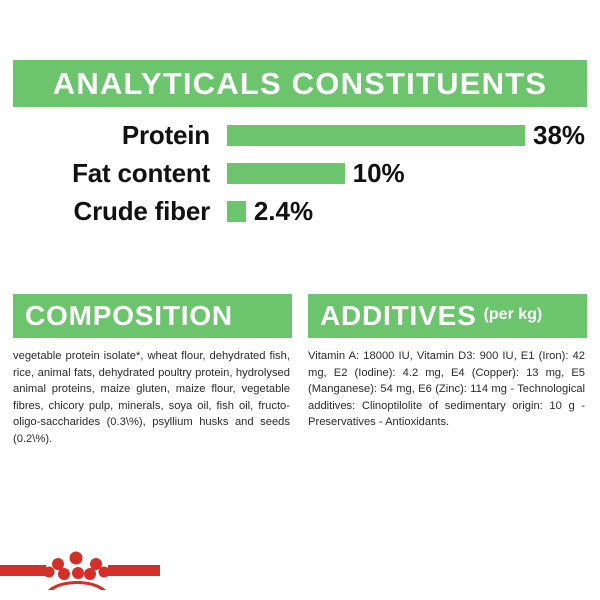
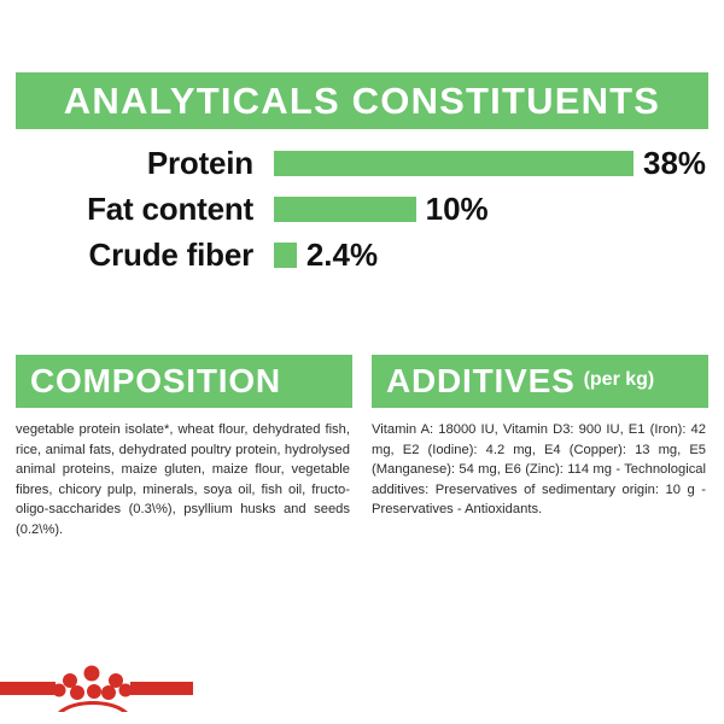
  ANALYTICALS CONSTITUENTS
  Protein
  38%
  Fat content
  10%
  Crude fiber
  2.4%
  COMPOSITION
  vegetable protein isolate*, wheat flour, dehydrated fish, rice, animal fats, dehydrated poultry protein, hydrolysed animal proteins, maize gluten, maize flour, vegetable fibres, chicory pulp, minerals, soya oil, fish oil, fructo-oligo-saccharides (0.3\%), psyllium husks and seeds (0.2\%).
  ADDITIVES
  (per kg)
- Vitamin A: 18000 IU, Vitamin D3: 900 IU, E1 (Iron): 42 mg, E2 (Iodine): 4.2 mg, E4 (Copper): 13 mg, E5 (Manganese): 54 mg, E6 (Zinc): 114 mg - Technological additives: Clinoptilolite of sedimentary origin: 10 g - Preservatives - Antioxidants.
+ Vitamin A: 18000 IU, Vitamin D3: 900 IU, E1 (Iron): 42 mg, E2 (Iodine): 4.2 mg, E4 (Copper): 13 mg, E5 (Manganese): 54 mg, E6 (Zinc): 114 mg - Technological additives: Preservatives of sedimentary origin: 10 g - Preservatives - Antioxidants.
